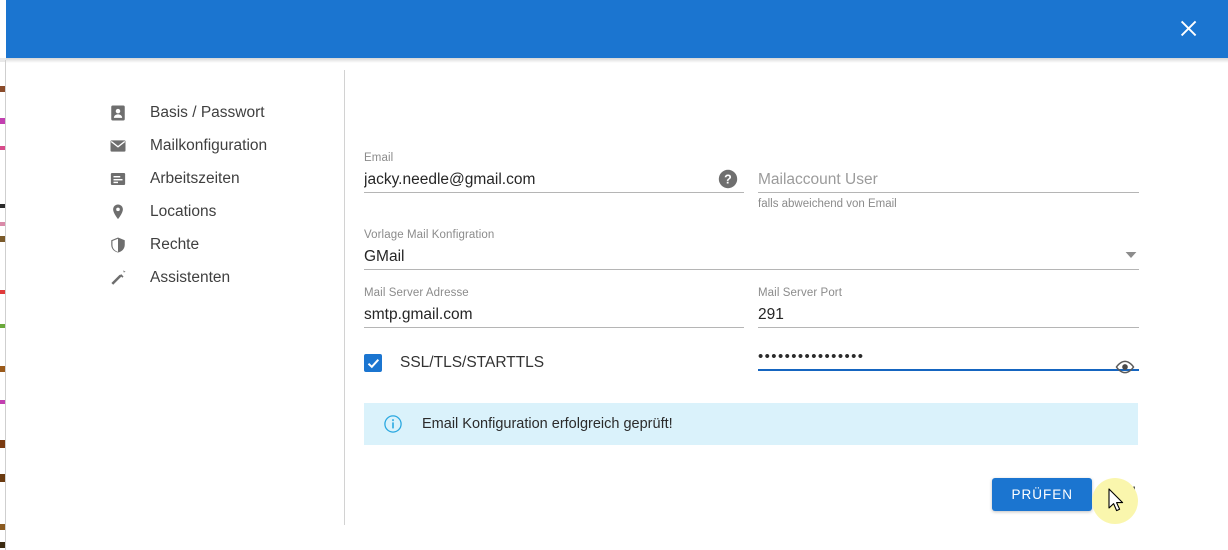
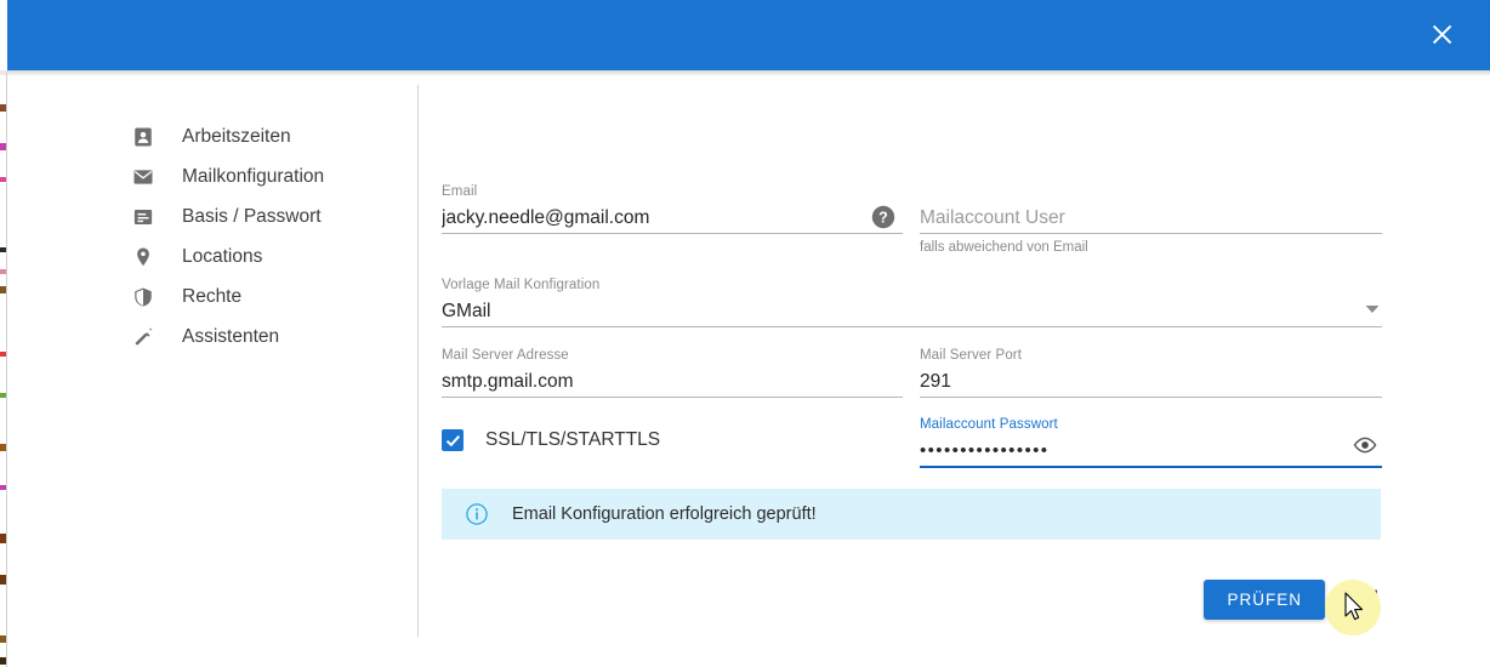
- Basis / Passwort
+ Arbeitszeiten
  Mailkonfiguration
- Arbeitszeiten
+ Basis / Passwort
  Locations
  Rechte
  Assistenten
  Email
  jacky.needle@gmail.com
  ?
  Mailaccount User
  falls abweichend von Email
  Vorlage Mail Konfigration
  GMail
  Mail Server Adresse
  smtp.gmail.com
  Mail Server Port
  291
+ Mailaccount Passwort
  ••••••••••••••••
  SSL/TLS/STARTTLS
  Email Konfiguration erfolgreich geprüft!
  PRÜFEN
